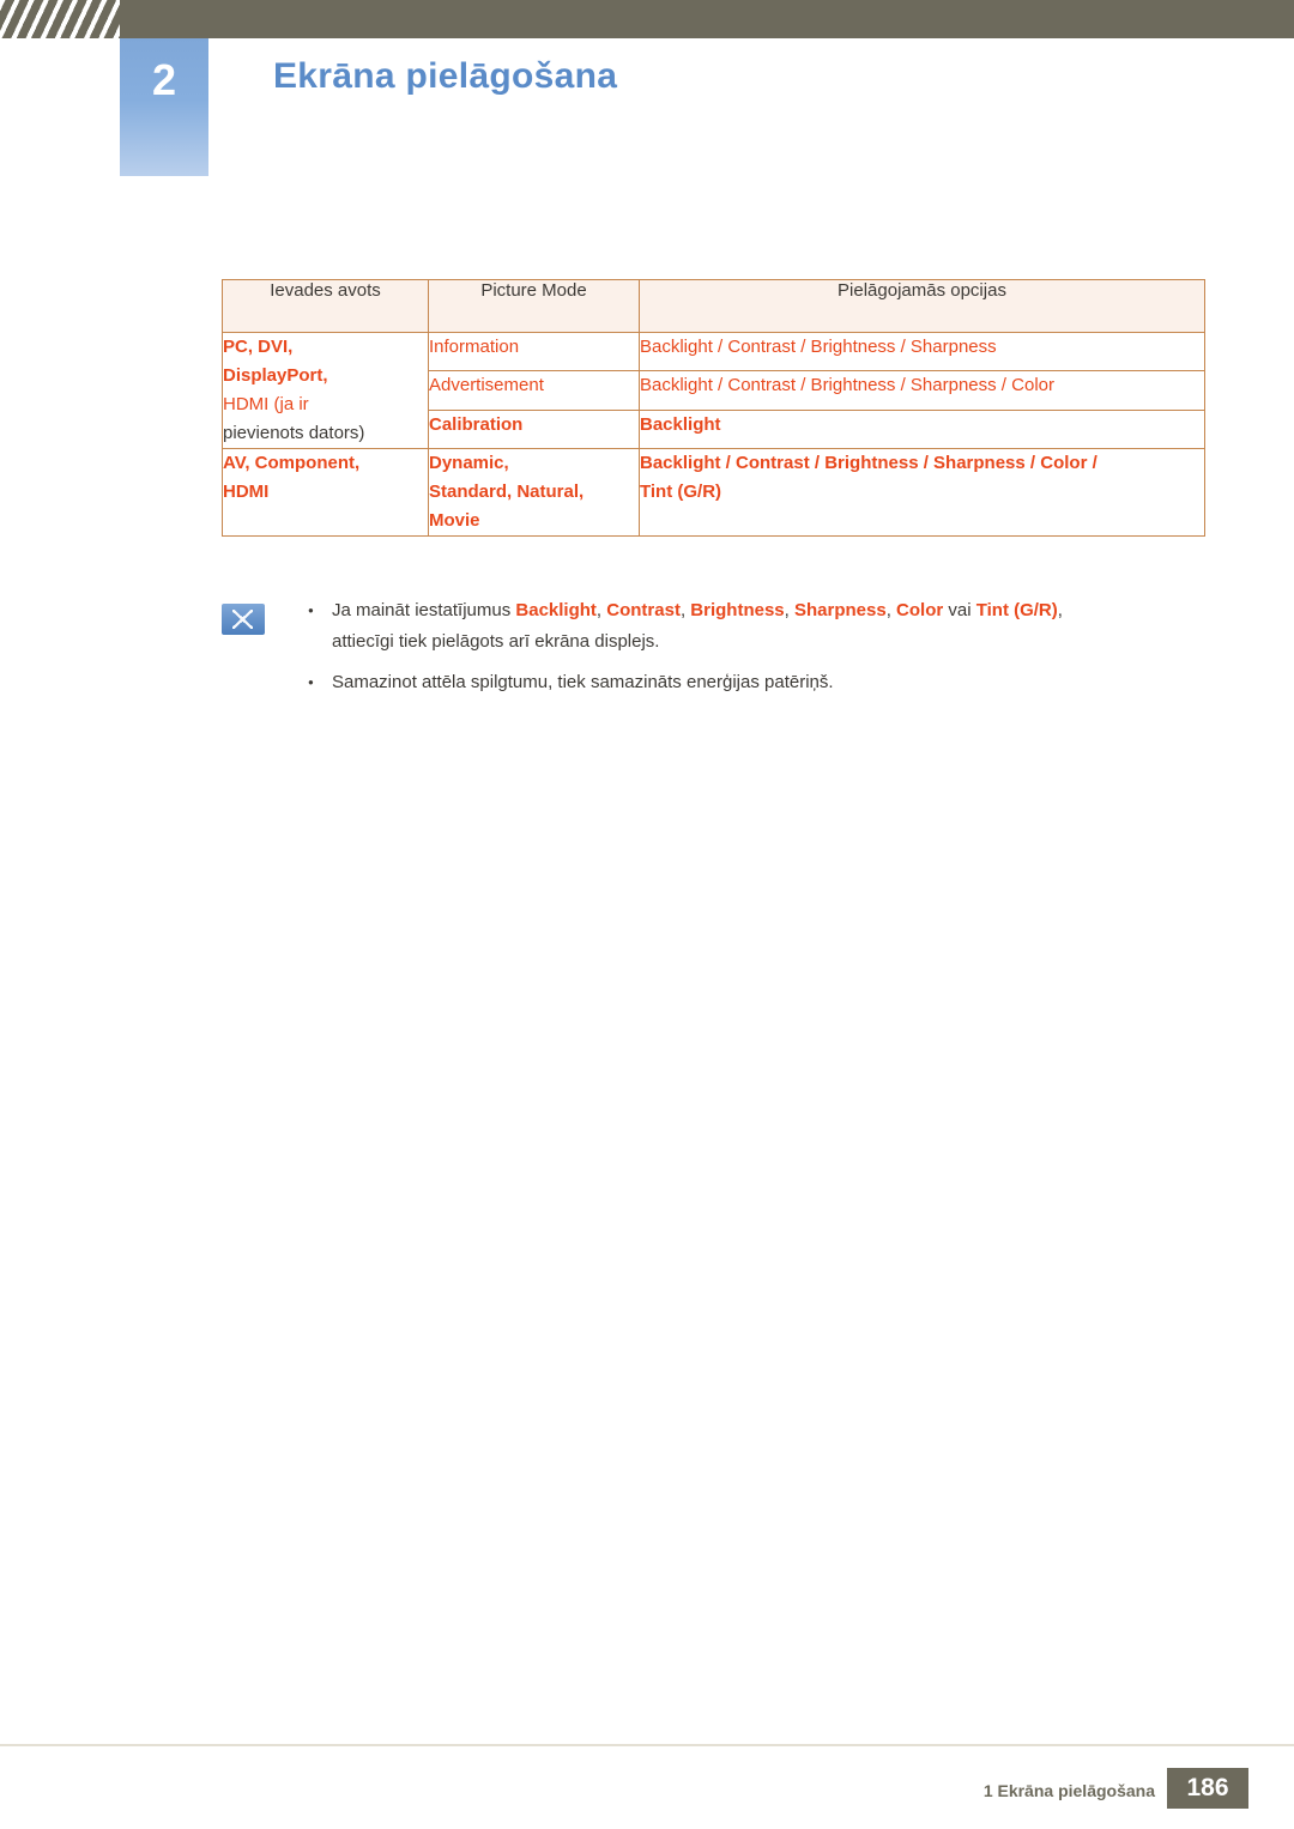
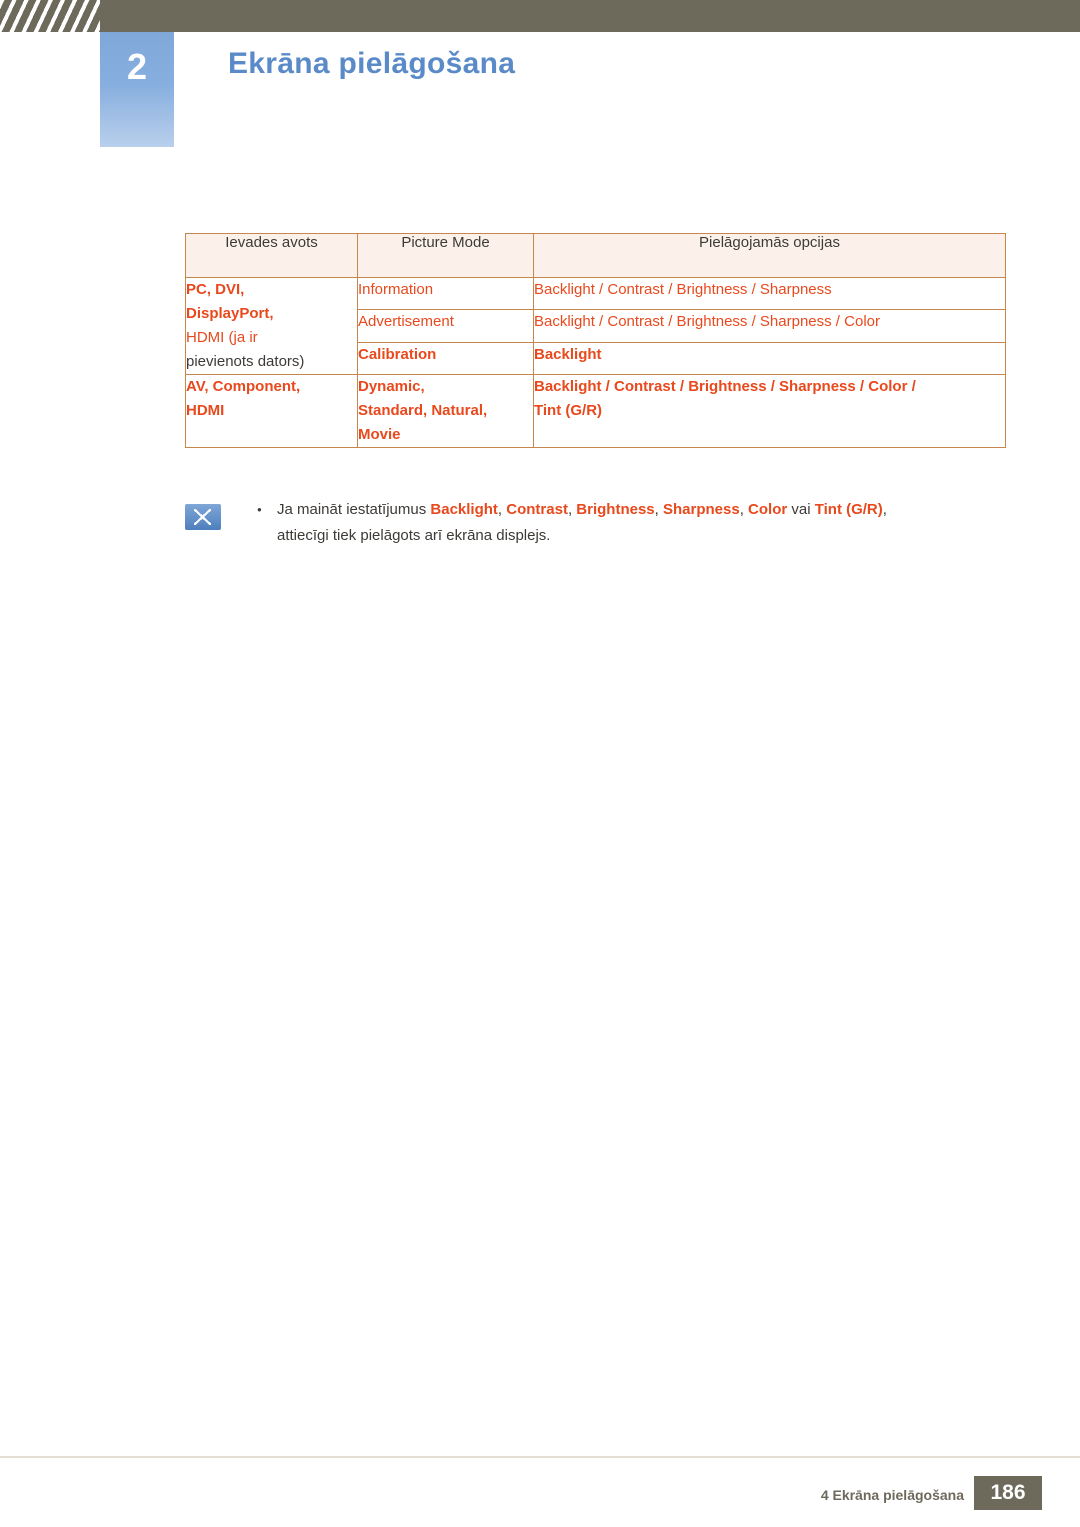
  2
  Ekrāna pielāgošana
  Ievades avots	Picture Mode	Pielāgojamās opcijas
  PC, DVI, DisplayPort, HDMI (ja ir pievienots dators)	Information	Backlight / Contrast / Brightness / Sharpness
  Advertisement	Backlight / Contrast / Brightness / Sharpness / Color
  Calibration	Backlight
  AV, Component, HDMI	Dynamic, Standard, Natural, Movie	Backlight / Contrast / Brightness / Sharpness / Color / Tint (G/R)
  Ja maināt iestatījumus Backlight, Contrast, Brightness, Sharpness, Color vai Tint (G/R),
  attiecīgi tiek pielāgots arī ekrāna displejs.
- Samazinot attēla spilgtumu, tiek samazināts enerģijas patēriņš.
- 1 Ekrāna pielāgošana
+ 4 Ekrāna pielāgošana
  186
